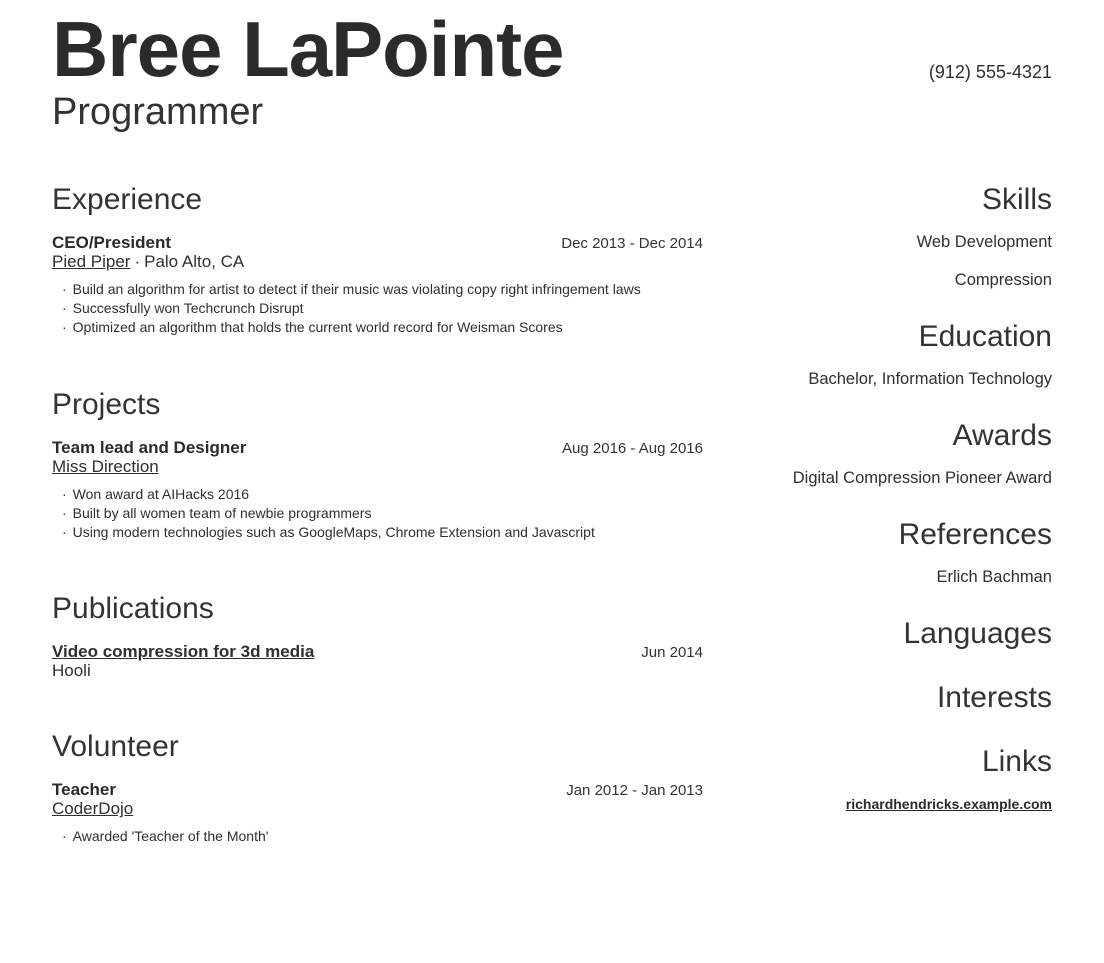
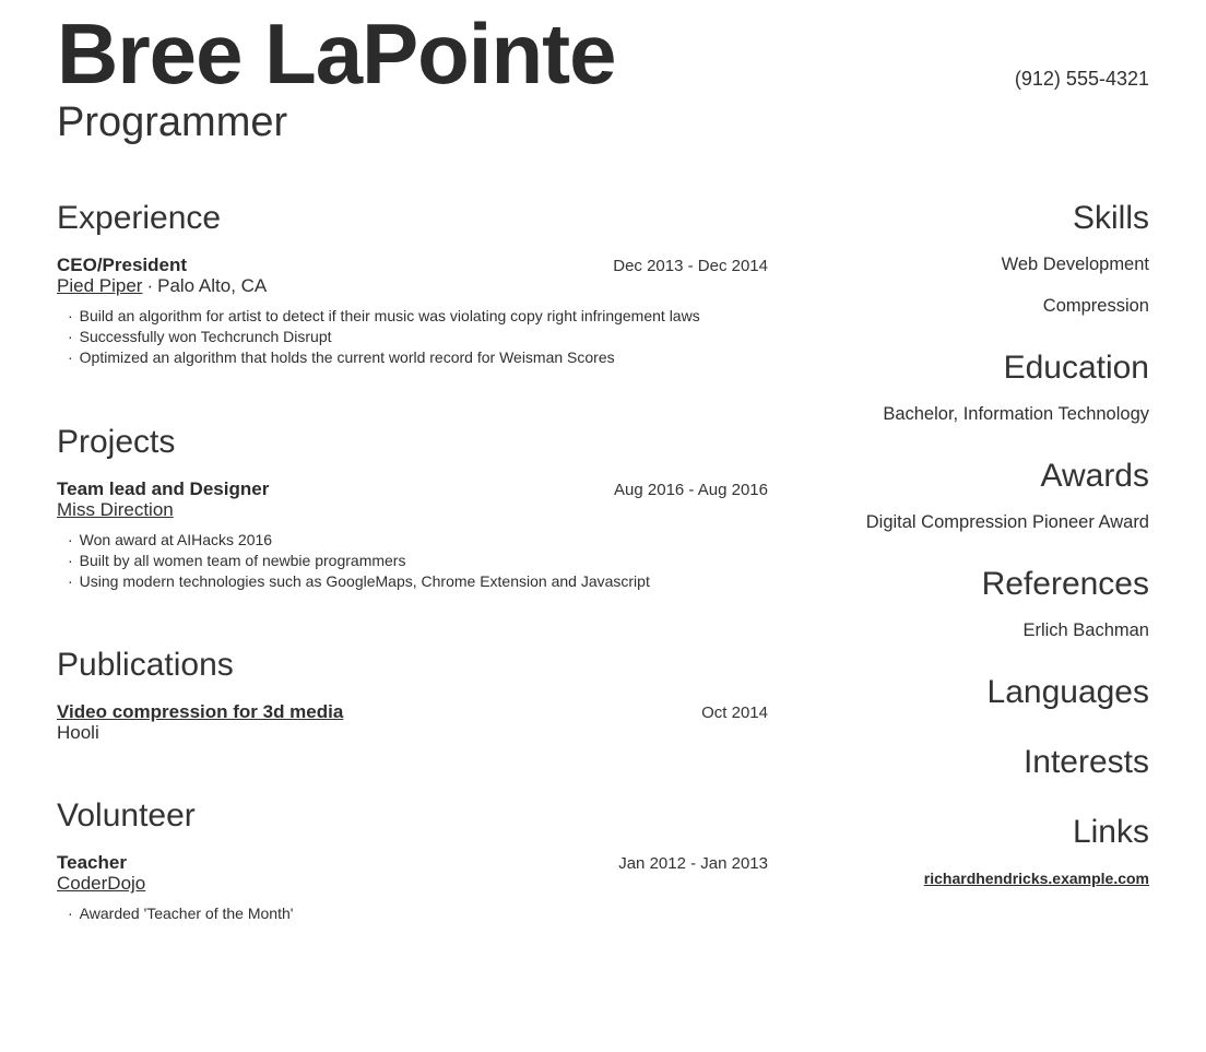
  Bree LaPointe
  Programmer
  (912) 555-4321
  Experience
  CEO/President
  Dec 2013 - Dec 2014
  Pied Piper · Palo Alto, CA
  · Build an algorithm for artist to detect if their music was violating copy right infringement laws
  · Successfully won Techcrunch Disrupt
  · Optimized an algorithm that holds the current world record for Weisman Scores
  Projects
  Team lead and Designer
  Aug 2016 - Aug 2016
  Miss Direction
  · Won award at AIHacks 2016
  · Built by all women team of newbie programmers
  · Using modern technologies such as GoogleMaps, Chrome Extension and Javascript
  Publications
  Video compression for 3d media
- Jun 2014
+ Oct 2014
  Hooli
  Volunteer
  Teacher
  Jan 2012 - Jan 2013
  CoderDojo
  · Awarded 'Teacher of the Month'
  Skills
  Web Development
  Compression
  Education
  Bachelor, Information Technology
  Awards
  Digital Compression Pioneer Award
  References
  Erlich Bachman
  Languages
  Interests
  Links
  richardhendricks.example.com
